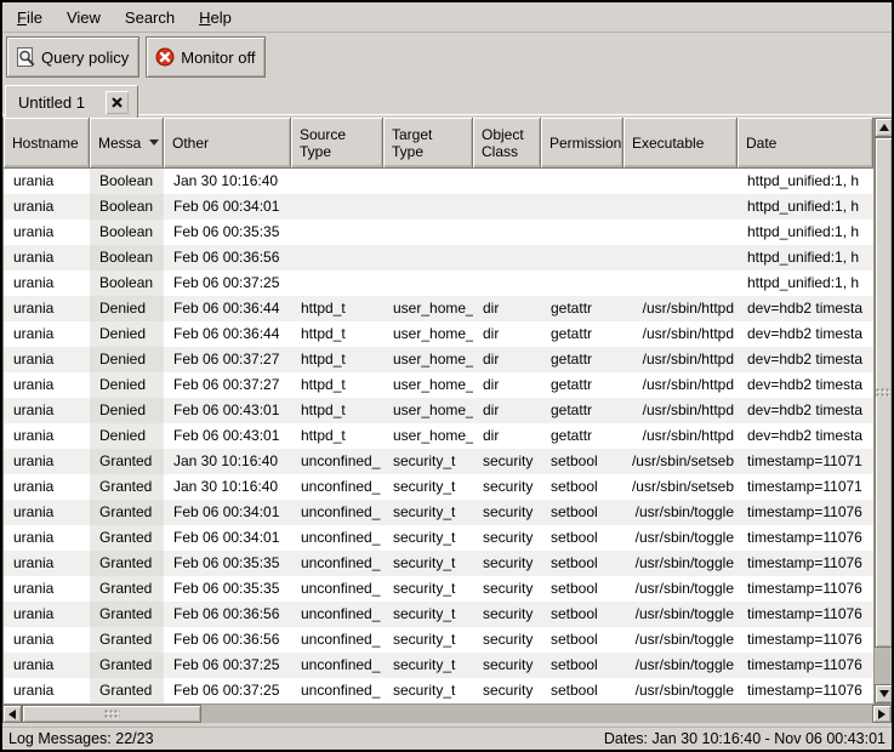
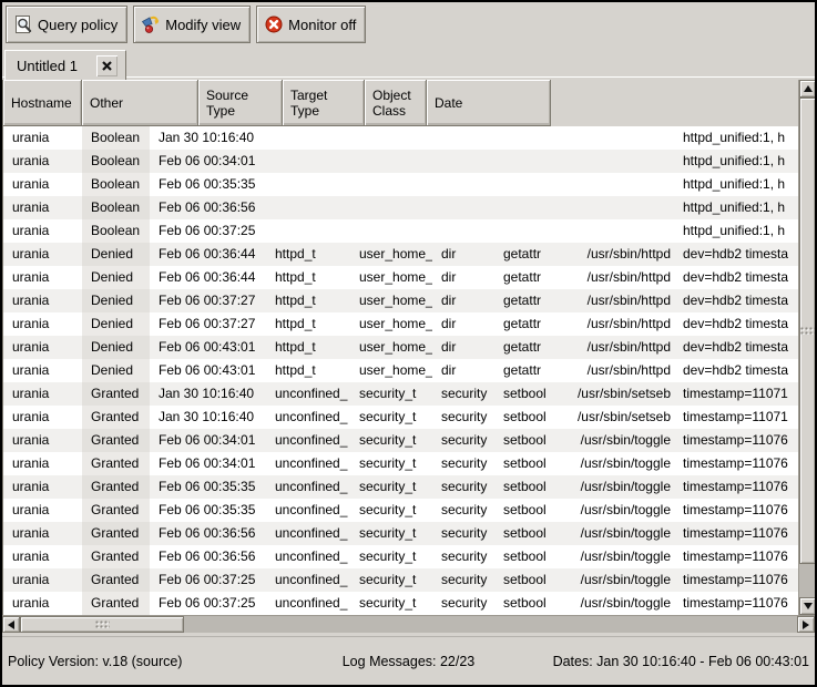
- File
- View
- Search
- Help
  Query policy
+ Modify view
  Monitor off
  Untitled 1
  Hostname
- Messa
  Other
  Source
  Type
  Target
  Type
  Object
  Class
- Permission
- Executable
  Date
  urania
  Boolean
  Jan 30 10:16:40
  httpd_unified:1, h
  urania
  Boolean
  Feb 06 00:34:01
  httpd_unified:1, h
  urania
  Boolean
  Feb 06 00:35:35
  httpd_unified:1, h
  urania
  Boolean
  Feb 06 00:36:56
  httpd_unified:1, h
  urania
  Boolean
  Feb 06 00:37:25
  httpd_unified:1, h
  urania
  Denied
  Feb 06 00:36:44
  httpd_t
  user_home_
  dir
  getattr
  /usr/sbin/httpd
  dev=hdb2 timesta
  urania
  Denied
  Feb 06 00:36:44
  httpd_t
  user_home_
  dir
  getattr
  /usr/sbin/httpd
  dev=hdb2 timesta
  urania
  Denied
  Feb 06 00:37:27
  httpd_t
  user_home_
  dir
  getattr
  /usr/sbin/httpd
  dev=hdb2 timesta
  urania
  Denied
  Feb 06 00:37:27
  httpd_t
  user_home_
  dir
  getattr
  /usr/sbin/httpd
  dev=hdb2 timesta
  urania
  Denied
  Feb 06 00:43:01
  httpd_t
  user_home_
  dir
  getattr
  /usr/sbin/httpd
  dev=hdb2 timesta
  urania
  Denied
  Feb 06 00:43:01
  httpd_t
  user_home_
  dir
  getattr
  /usr/sbin/httpd
  dev=hdb2 timesta
  urania
  Granted
  Jan 30 10:16:40
  unconfined_
  security_t
  security
  setbool
  /usr/sbin/setseb
  timestamp=11071
  urania
  Granted
  Jan 30 10:16:40
  unconfined_
  security_t
  security
  setbool
  /usr/sbin/setseb
  timestamp=11071
  urania
  Granted
  Feb 06 00:34:01
  unconfined_
  security_t
  security
  setbool
  /usr/sbin/toggle
  timestamp=11076
  urania
  Granted
  Feb 06 00:34:01
  unconfined_
  security_t
  security
  setbool
  /usr/sbin/toggle
  timestamp=11076
  urania
  Granted
  Feb 06 00:35:35
  unconfined_
  security_t
  security
  setbool
  /usr/sbin/toggle
  timestamp=11076
  urania
  Granted
  Feb 06 00:35:35
  unconfined_
  security_t
  security
  setbool
  /usr/sbin/toggle
  timestamp=11076
  urania
  Granted
  Feb 06 00:36:56
  unconfined_
  security_t
  security
  setbool
  /usr/sbin/toggle
  timestamp=11076
  urania
  Granted
  Feb 06 00:36:56
  unconfined_
  security_t
  security
  setbool
  /usr/sbin/toggle
  timestamp=11076
  urania
  Granted
  Feb 06 00:37:25
  unconfined_
  security_t
  security
  setbool
  /usr/sbin/toggle
  timestamp=11076
  urania
  Granted
  Feb 06 00:37:25
  unconfined_
  security_t
  security
  setbool
  /usr/sbin/toggle
  timestamp=11076
+ Policy Version: v.18 (source)
  Log Messages: 22/23
- Dates: Jan 30 10:16:40 - Nov 06 00:43:01
+ Dates: Jan 30 10:16:40 - Feb 06 00:43:01
